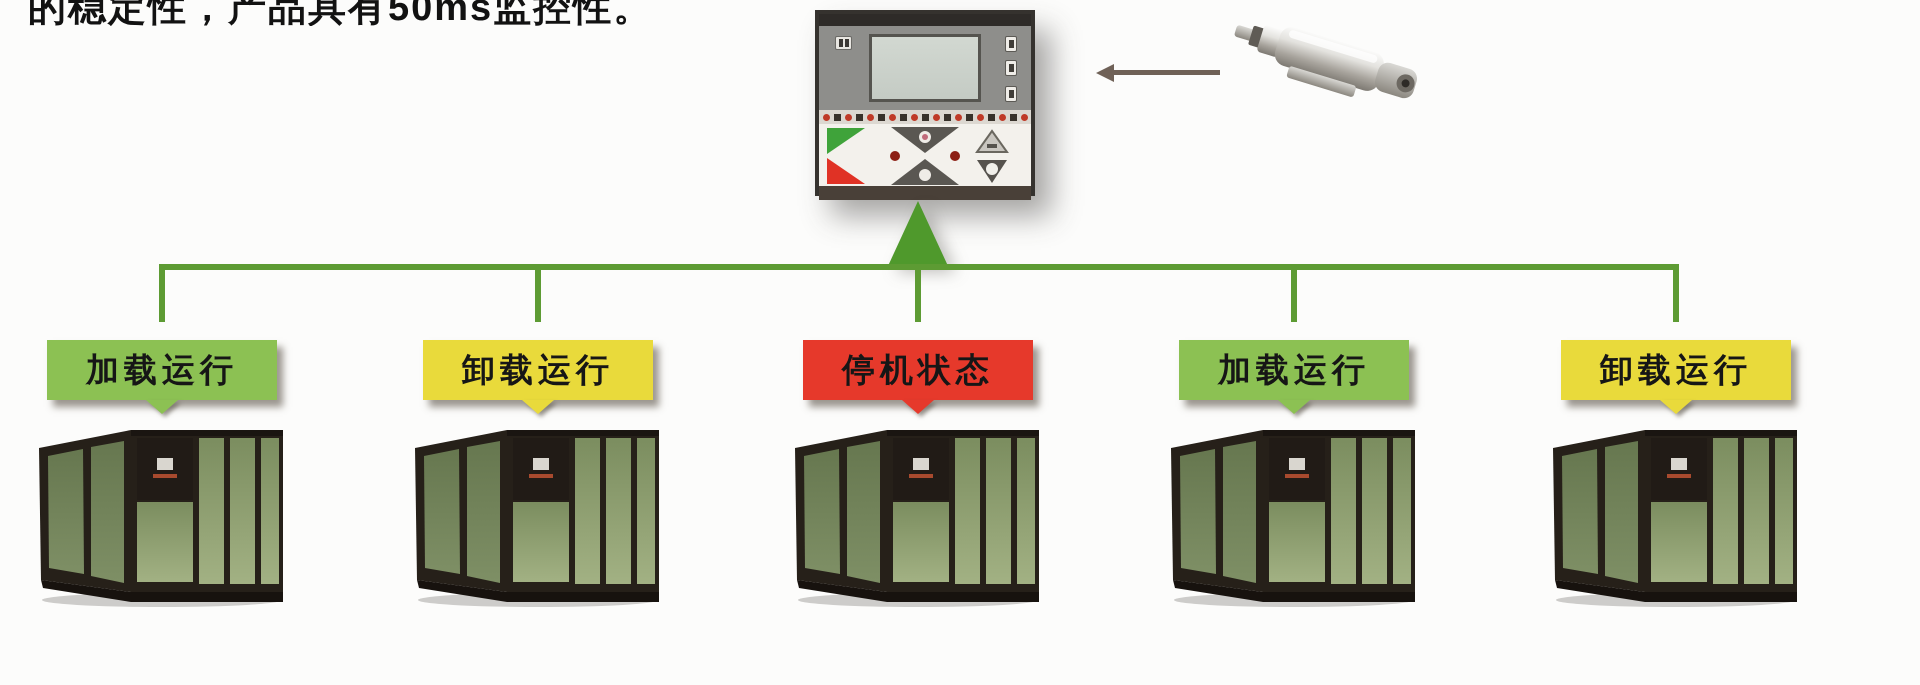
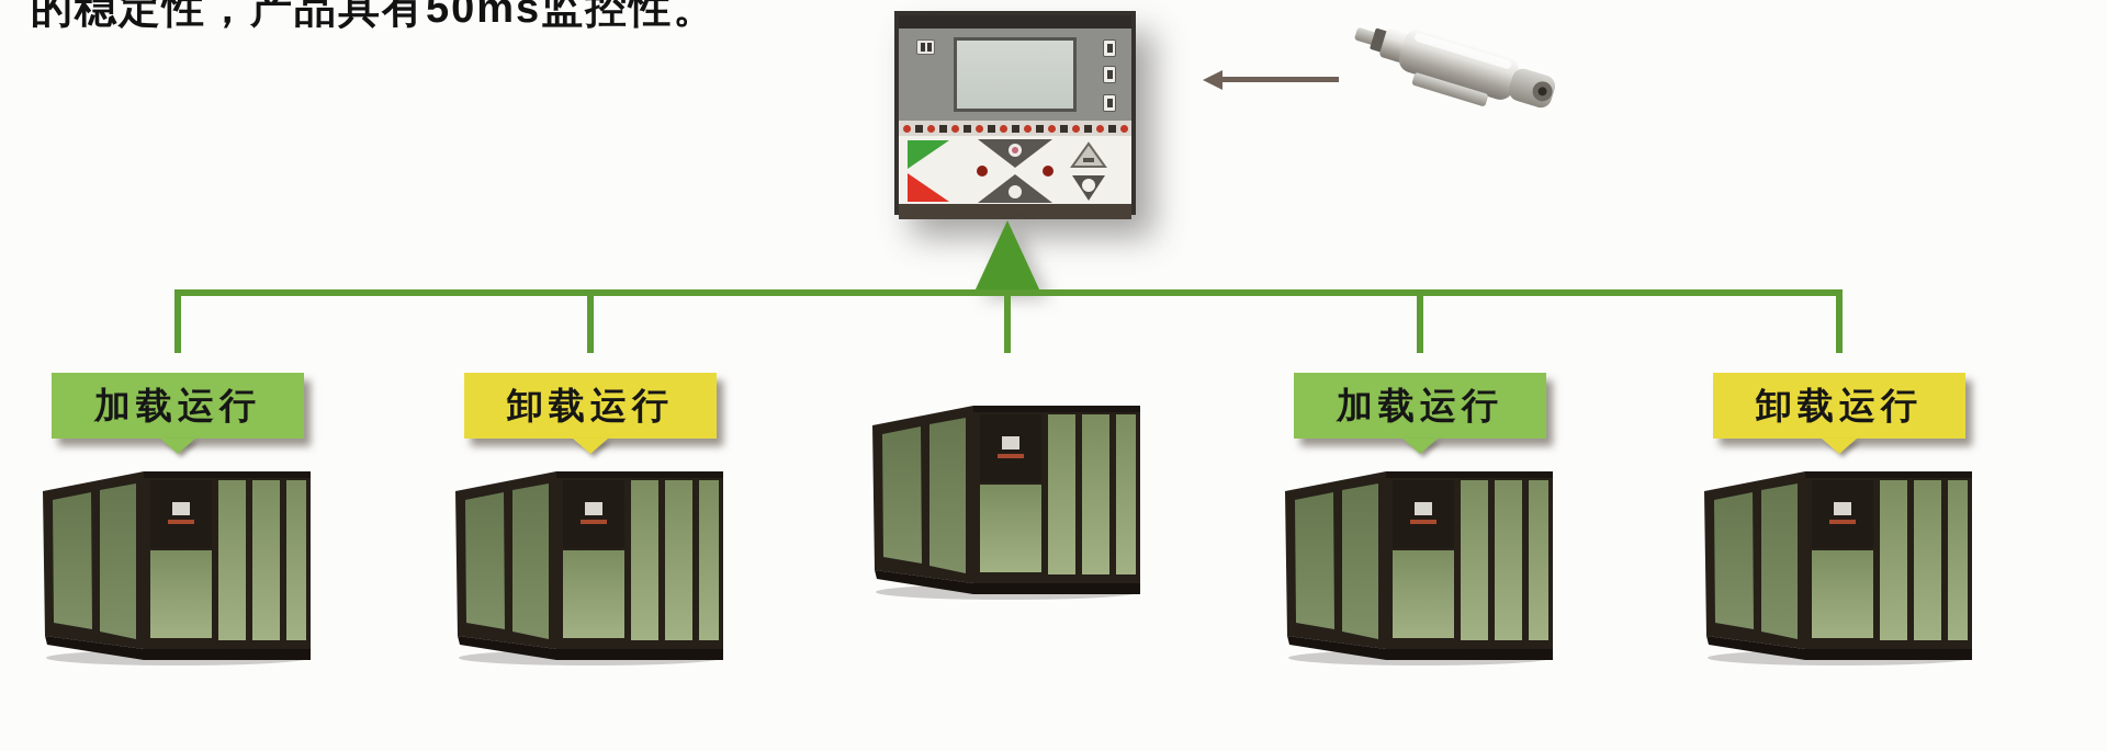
  的稳定性，产品具有50ms监控性。
  加载运行
  卸载运行
- 停机状态
  加载运行
  卸载运行
